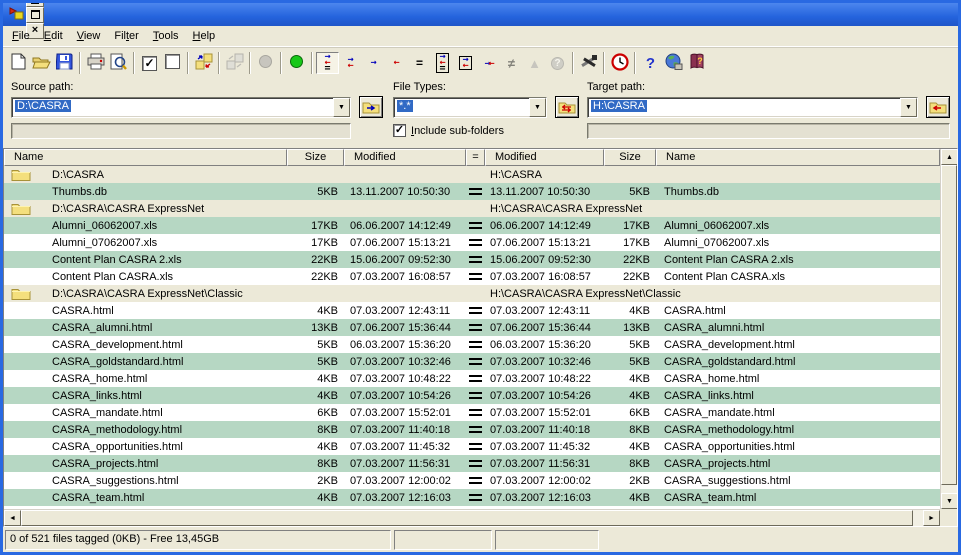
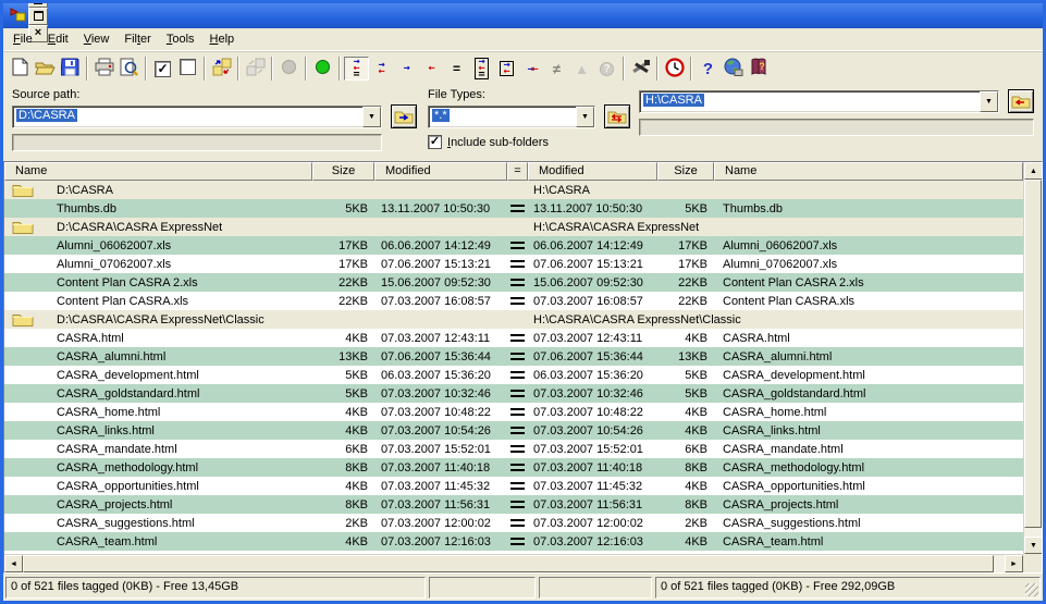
  ×
  File
  Edit
  View
  Filter
  Tools
  Help
  ✓
  →
  ←
  =
  →
  ←
  →
  ←
  =
  →
  ←
  =
  →
  ←
  →←
  ≠
  ▲
  ?
  ?
  ?
  Source path:
  D:\CASRA
  File Types:
  *.*
  ✓
  Include sub-folders
- Target path:
  H:\CASRA
  Name
  Size
  Modified
  =
  Modified
  Size
  Name
  D:\CASRA
  H:\CASRA
  Thumbs.db
  5KB
  13.11.2007 10:50:30
  13.11.2007 10:50:30
  5KB
  Thumbs.db
  D:\CASRA\CASRA ExpressNet
  H:\CASRA\CASRA ExpressNet
  Alumni_06062007.xls
  17KB
  06.06.2007 14:12:49
  06.06.2007 14:12:49
  17KB
  Alumni_06062007.xls
  Alumni_07062007.xls
  17KB
  07.06.2007 15:13:21
  07.06.2007 15:13:21
  17KB
  Alumni_07062007.xls
  Content Plan CASRA 2.xls
  22KB
  15.06.2007 09:52:30
  15.06.2007 09:52:30
  22KB
  Content Plan CASRA 2.xls
  Content Plan CASRA.xls
  22KB
  07.03.2007 16:08:57
  07.03.2007 16:08:57
  22KB
  Content Plan CASRA.xls
  D:\CASRA\CASRA ExpressNet\Classic
  H:\CASRA\CASRA ExpressNet\Classic
  CASRA.html
  4KB
  07.03.2007 12:43:11
  07.03.2007 12:43:11
  4KB
  CASRA.html
  CASRA_alumni.html
  13KB
  07.06.2007 15:36:44
  07.06.2007 15:36:44
  13KB
  CASRA_alumni.html
  CASRA_development.html
  5KB
  06.03.2007 15:36:20
  06.03.2007 15:36:20
  5KB
  CASRA_development.html
  CASRA_goldstandard.html
  5KB
  07.03.2007 10:32:46
  07.03.2007 10:32:46
  5KB
  CASRA_goldstandard.html
  CASRA_home.html
  4KB
  07.03.2007 10:48:22
  07.03.2007 10:48:22
  4KB
  CASRA_home.html
  CASRA_links.html
  4KB
  07.03.2007 10:54:26
  07.03.2007 10:54:26
  4KB
  CASRA_links.html
  CASRA_mandate.html
  6KB
  07.03.2007 15:52:01
  07.03.2007 15:52:01
  6KB
  CASRA_mandate.html
  CASRA_methodology.html
  8KB
  07.03.2007 11:40:18
  07.03.2007 11:40:18
  8KB
  CASRA_methodology.html
  CASRA_opportunities.html
  4KB
  07.03.2007 11:45:32
  07.03.2007 11:45:32
  4KB
  CASRA_opportunities.html
  CASRA_projects.html
  8KB
  07.03.2007 11:56:31
  07.03.2007 11:56:31
  8KB
  CASRA_projects.html
  CASRA_suggestions.html
  2KB
  07.03.2007 12:00:02
  07.03.2007 12:00:02
  2KB
  CASRA_suggestions.html
  CASRA_team.html
  4KB
  07.03.2007 12:16:03
  07.03.2007 12:16:03
  4KB
  CASRA_team.html
  0 of 521 files tagged (0KB) - Free 13,45GB
+ 0 of 521 files tagged (0KB) - Free 292,09GB
